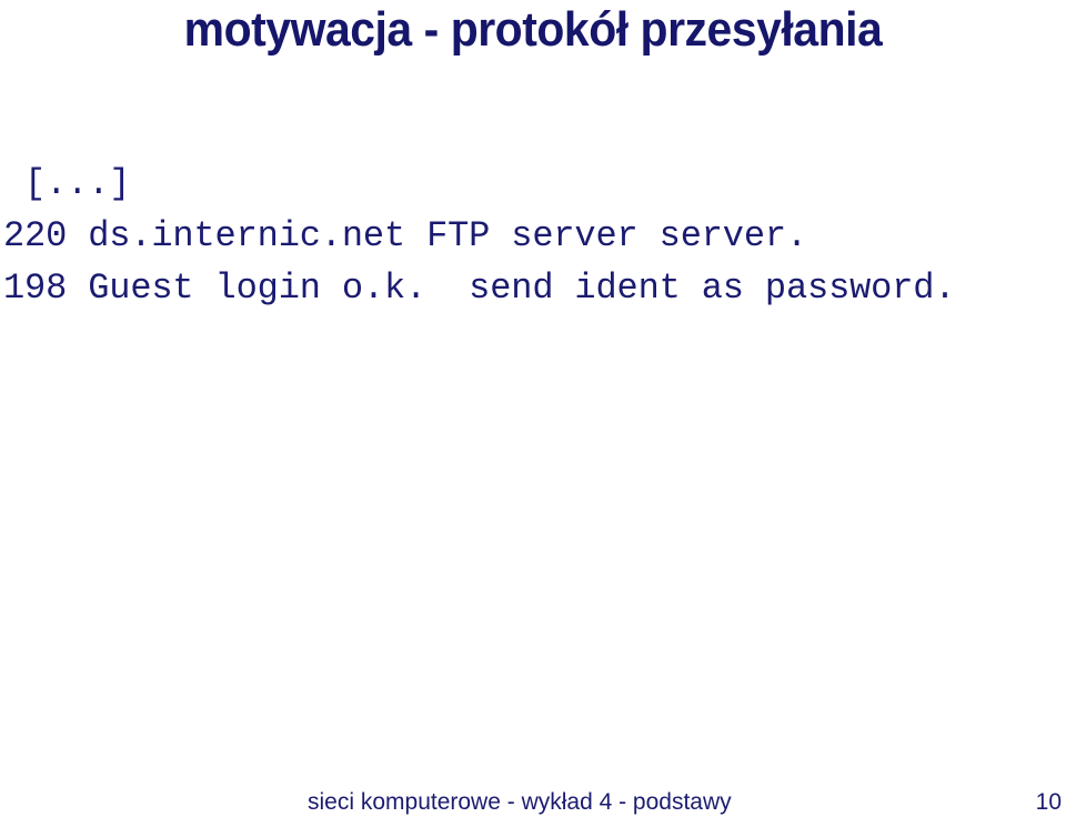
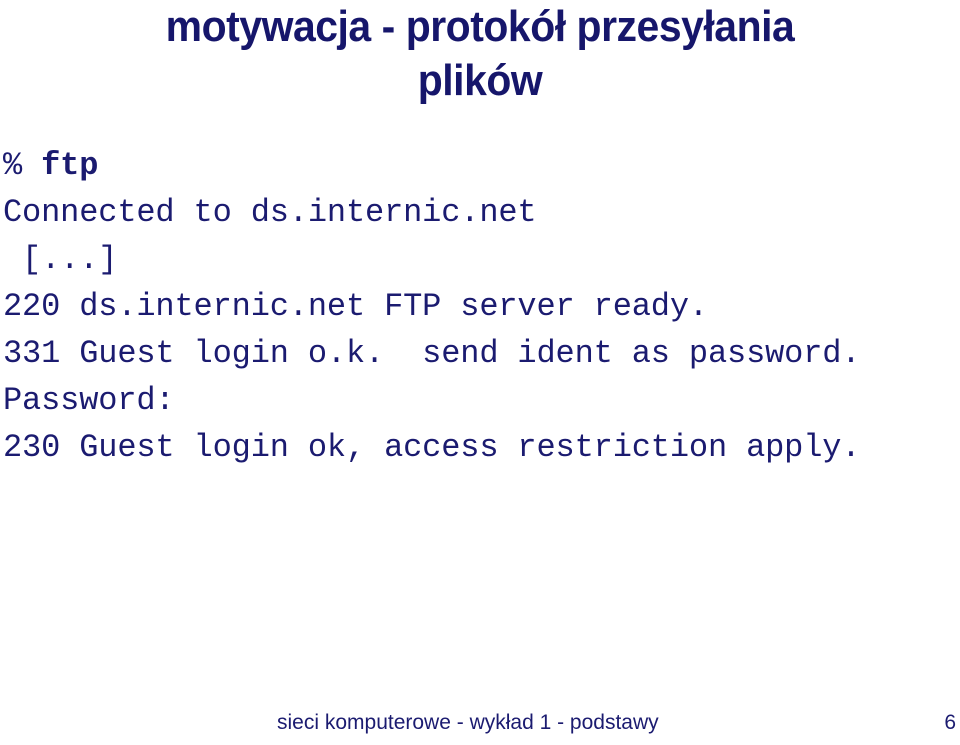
  motywacja - protokół przesyłania
+ plików
+ % ftp
+ Connected to ds.internic.net
  [...]
- 220 ds.internic.net FTP server server.
+ 220 ds.internic.net FTP server ready.
- 198 Guest login o.k. send ident as password.
+ 331 Guest login o.k. send ident as password.
+ Password:
+ 230 Guest login ok, access restriction apply.
- sieci komputerowe - wykład 4 - podstawy
+ sieci komputerowe - wykład 1 - podstawy
- 10
+ 6
